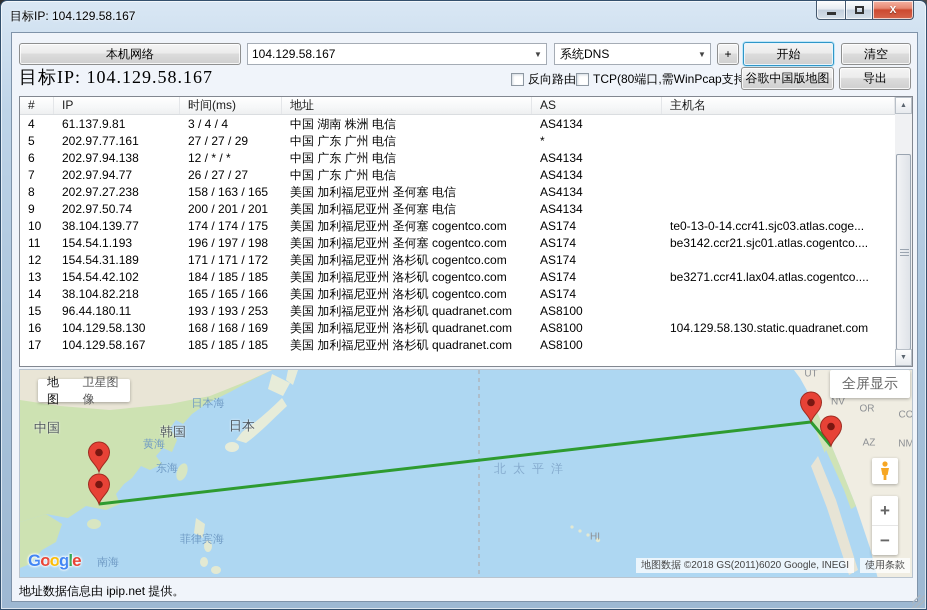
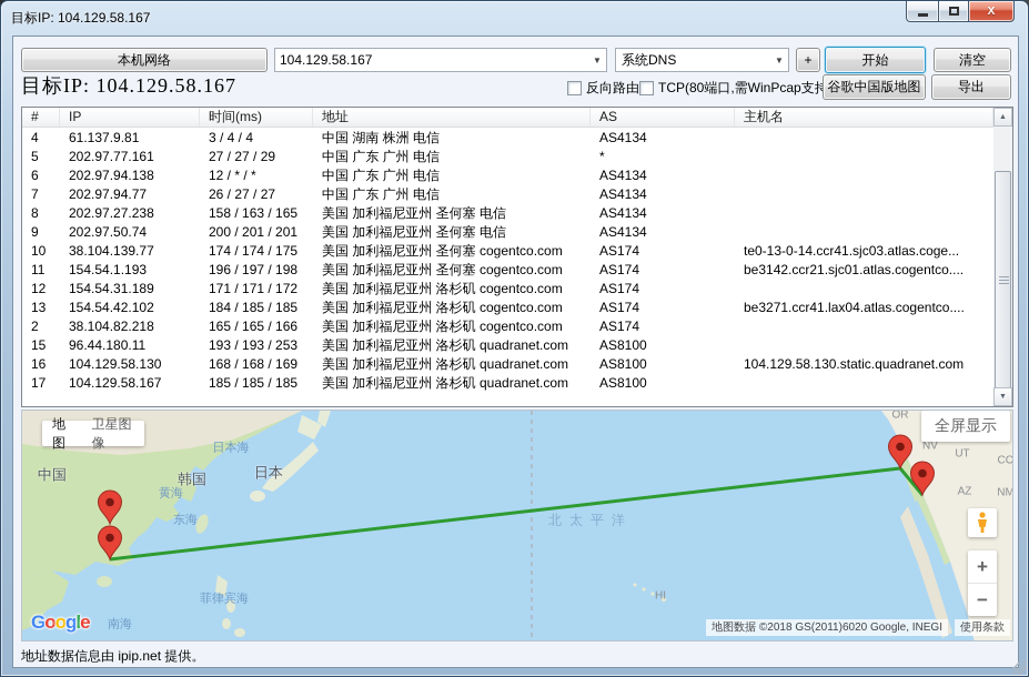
  目标IP: 104.129.58.167
  X
  本机网络
  104.129.58.167
  ▼
  系统DNS
  ▼
  +
  开始
  清空
  目标IP: 104.129.58.167
  反向路由
  TCP(80端口,需WinPcap支持
  谷歌中国版地图
  导出
  #
  IP
  时间(ms)
  地址
  AS
  主机名
  4
  61.137.9.81
  3 / 4 / 4
  中国 湖南 株洲 电信
  AS4134
  5
  202.97.77.161
  27 / 27 / 29
  中国 广东 广州 电信
  *
  6
  202.97.94.138
  12 / * / *
  中国 广东 广州 电信
  AS4134
  7
  202.97.94.77
  26 / 27 / 27
  中国 广东 广州 电信
  AS4134
  8
  202.97.27.238
  158 / 163 / 165
  美国 加利福尼亚州 圣何塞 电信
  AS4134
  9
  202.97.50.74
  200 / 201 / 201
  美国 加利福尼亚州 圣何塞 电信
  AS4134
  10
  38.104.139.77
  174 / 174 / 175
  美国 加利福尼亚州 圣何塞 cogentco.com
  AS174
  te0-13-0-14.ccr41.sjc03.atlas.coge...
  11
  154.54.1.193
  196 / 197 / 198
  美国 加利福尼亚州 圣何塞 cogentco.com
  AS174
  be3142.ccr21.sjc01.atlas.cogentco....
  12
  154.54.31.189
  171 / 171 / 172
  美国 加利福尼亚州 洛杉矶 cogentco.com
  AS174
  13
  154.54.42.102
  184 / 185 / 185
  美国 加利福尼亚州 洛杉矶 cogentco.com
  AS174
  be3271.ccr41.lax04.atlas.cogentco....
- 14
+ 2
  38.104.82.218
  165 / 165 / 166
  美国 加利福尼亚州 洛杉矶 cogentco.com
  AS174
  15
  96.44.180.11
  193 / 193 / 253
  美国 加利福尼亚州 洛杉矶 quadranet.com
  AS8100
  16
  104.129.58.130
  168 / 168 / 169
  美国 加利福尼亚州 洛杉矶 quadranet.com
  AS8100
  104.129.58.130.static.quadranet.com
  17
  104.129.58.167
  185 / 185 / 185
  美国 加利福尼亚州 洛杉矶 quadranet.com
  AS8100
  日本海
  黄海
  东海
  南海
  菲律宾海
  北太平洋
  中国
  韩国
  日本
- UT
+ OR
  NV
- OR
+ UT
  CO
  AZ
  NM
  HI
  地图
  卫星图像
  全屏显示
  +
  −
  Google
  地图数据 ©2018 GS(2011)6020 Google, INEGI
  使用条款
  地址数据信息由 ipip.net 提供。
